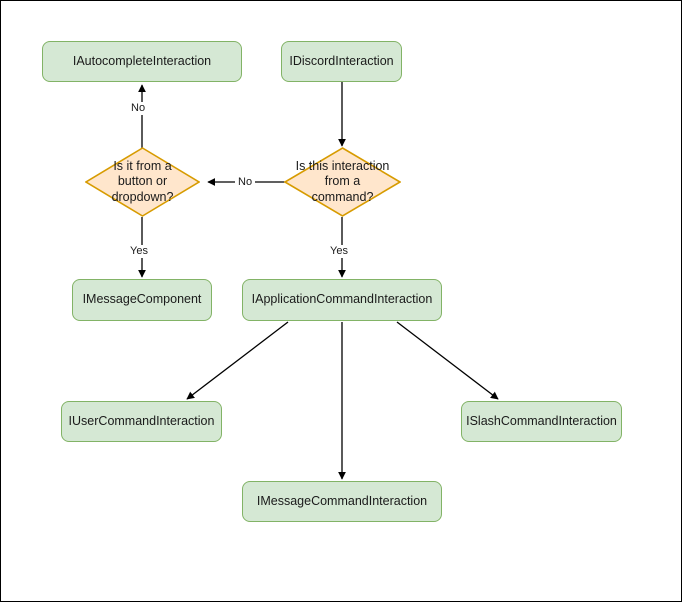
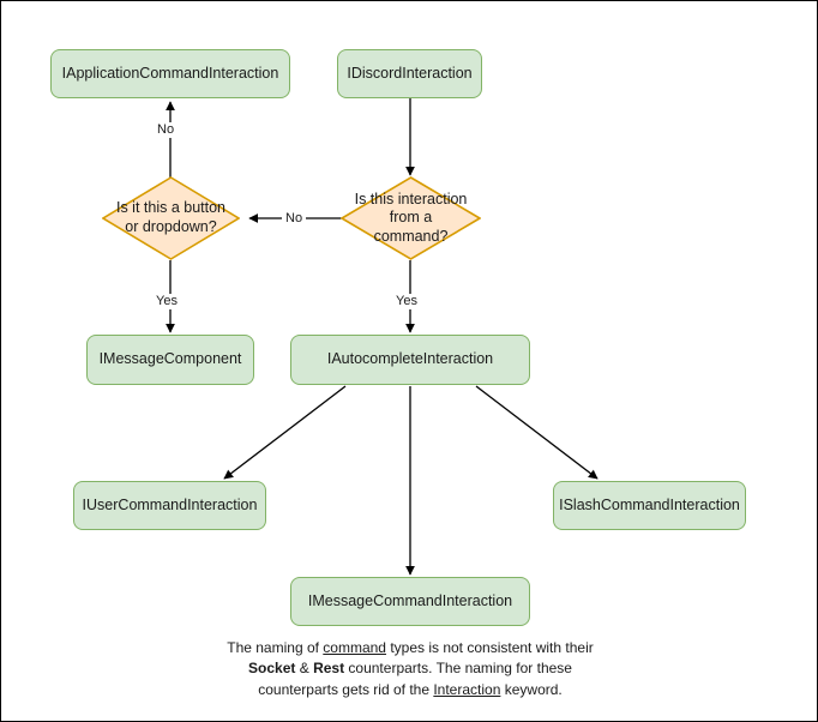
- IAutocompleteInteraction
+ IApplicationCommandInteraction
  IDiscordInteraction
- Is it from a button or dropdown?
+ Is it this a button or dropdown?
  Is this interaction from a command?
  IMessageComponent
- IApplicationCommandInteraction
+ IAutocompleteInteraction
  IUserCommandInteraction
  IMessageCommandInteraction
  ISlashCommandInteraction
  No
  No
  Yes
  Yes
+ The naming of command types is not consistent with their
+ Socket & Rest counterparts. The naming for these
+ counterparts gets rid of the Interaction keyword.
